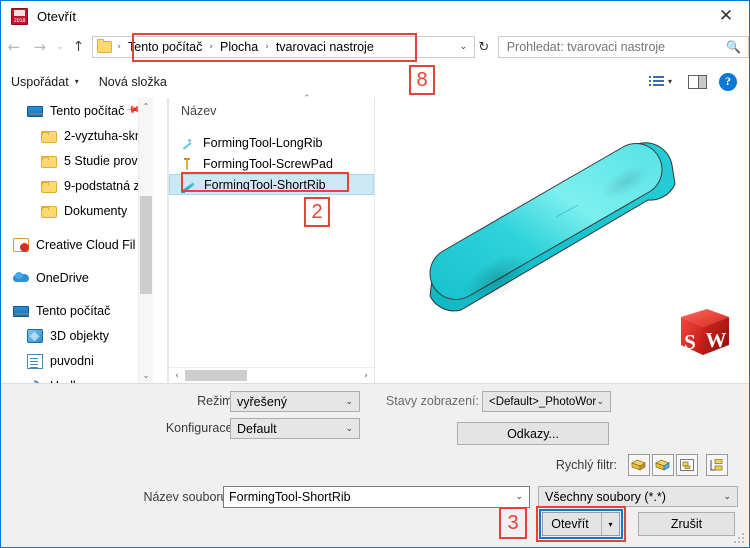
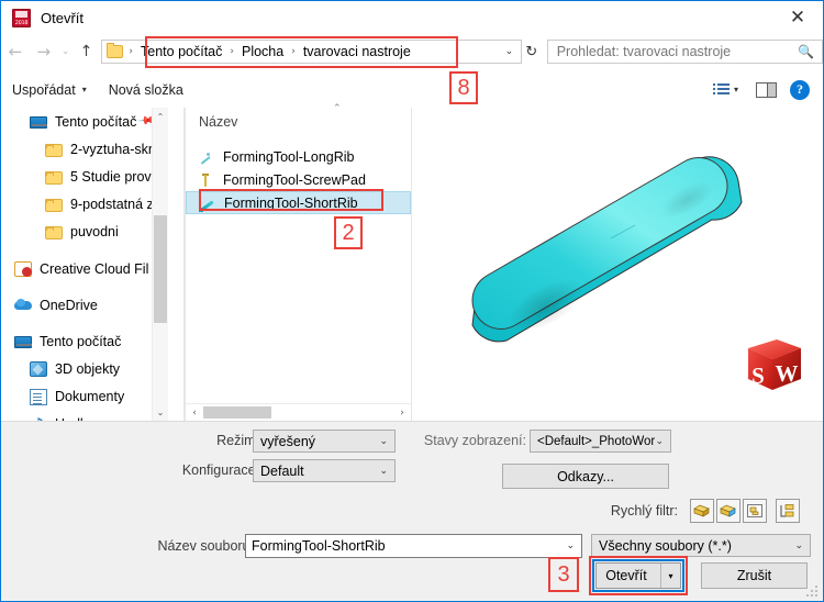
  Otevřít
  ✕
  ←
  →
  ⌄
  ↑
  ›
  Tento počítač
  ›
  Plocha
  ›
  tvarovaci nastroje
  ⌄
  ↻
  Prohledat: tvarovaci nastroje
  🔍
  Uspořádat
  ▾
  Nová složka
  ▾
  ?
  Tento počítač
  2-vyztuha-skr
  5 Studie prov
  9-podstatná z
- Dokumenty
+ puvodni
  Creative Cloud Fil
  OneDrive
  Tento počítač
  3D objekty
- puvodni
+ Dokumenty
  ⌃
  ⌄
  Název
  ⌃
  FormingTool-LongRib
  FormingTool-ScrewPad
  FormingTool-ShortRib
  ‹
  ›
  S
  W
  Režim
  vyřešený
  ⌄
  Konfigurac
  Default
  ⌄
  Stavy zobrazení:
  <Default>_PhotoWor
  ⌄
  Odkazy...
  Rychlý filtr:
  Název soubor
  FormingTool-ShortRib
  ⌄
  Všechny soubory (*.*)
  ⌄
  Zrušit
  Otevřít
  ▾
  8
  2
  3
